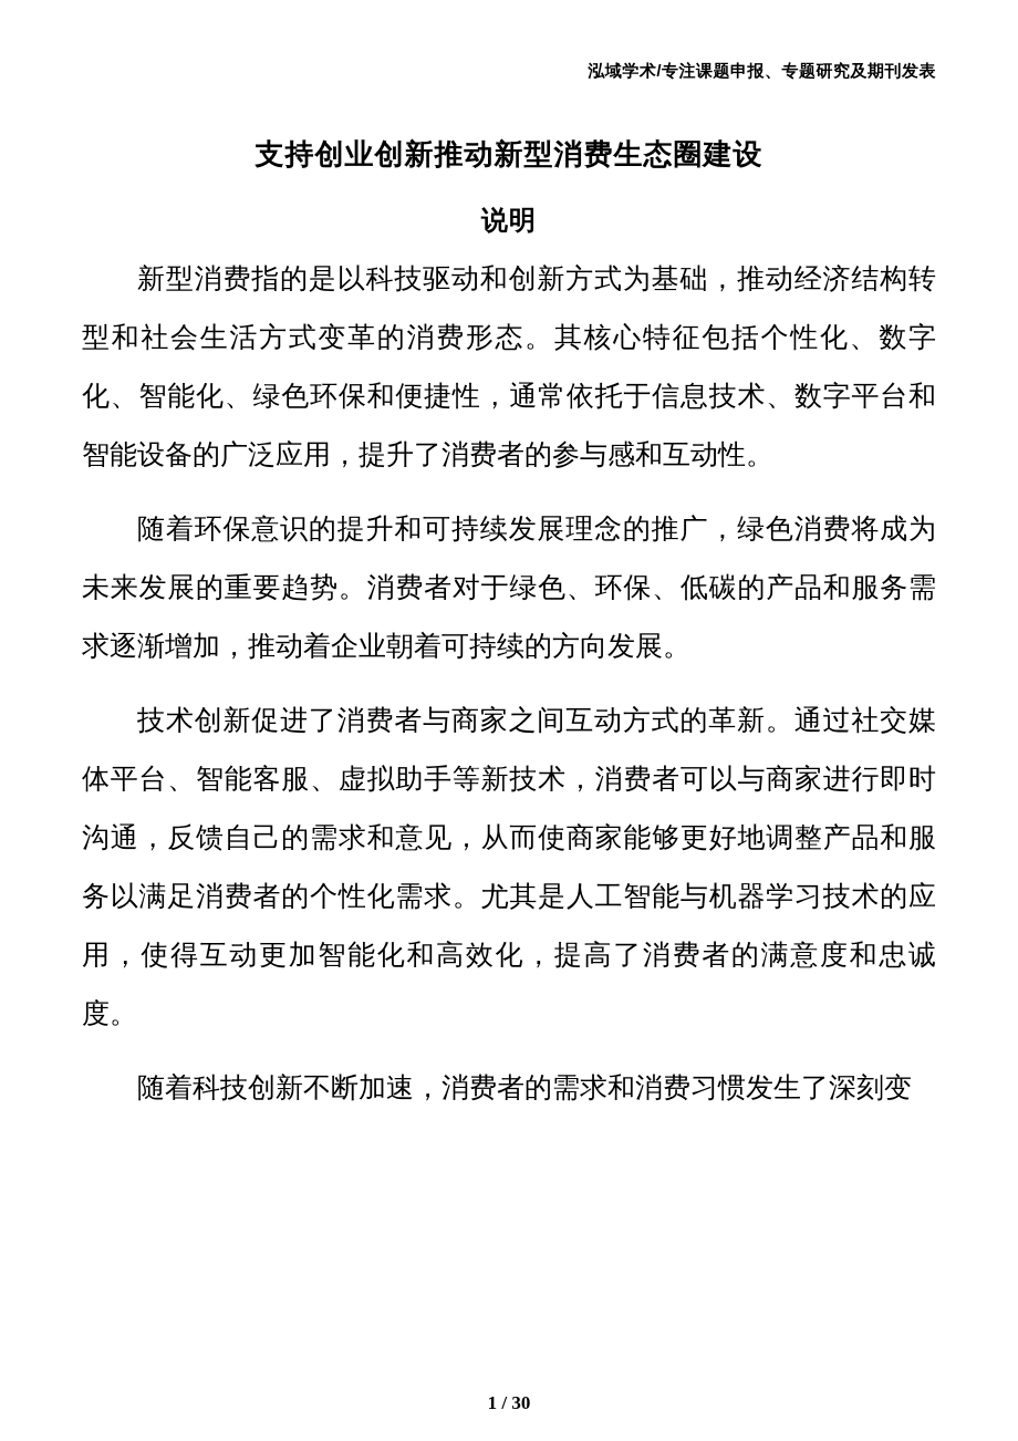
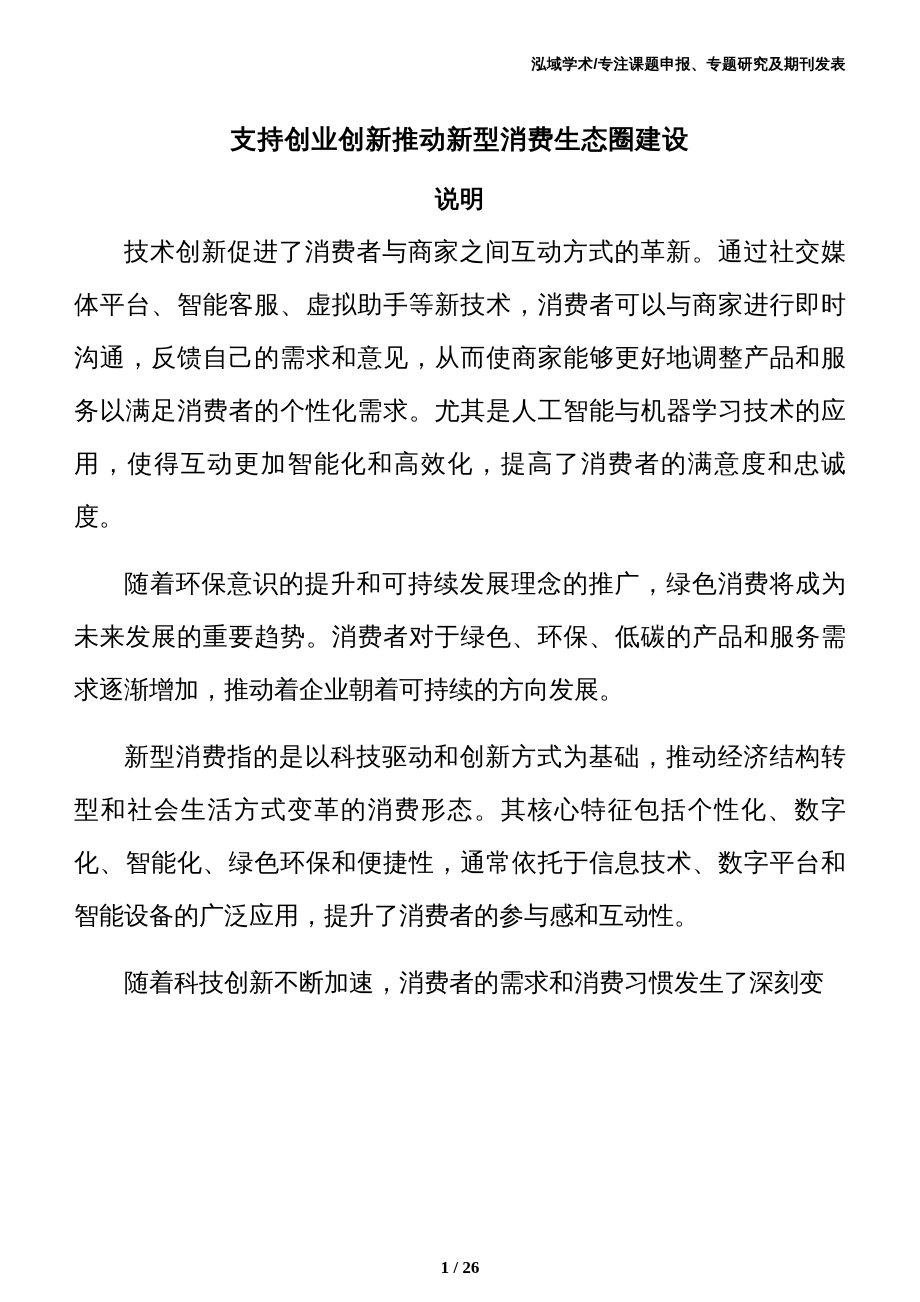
  泓域学术/专注课题申报、专题研究及期刊发表
  支持创业创新推动新型消费生态圈建设
  说明
- 新型消费指的是以科技驱动和创新方式为基础，推动经济结构转型和社会生活方式变革的消费形态。其核心特征包括个性化、数字化、智能化、绿色环保和便捷性，通常依托于信息技术、数字平台和智能设备的广泛应用，提升了消费者的参与感和互动性。
+ 技术创新促进了消费者与商家之间互动方式的革新。通过社交媒体平台、智能客服、虚拟助手等新技术，消费者可以与商家进行即时沟通，反馈自己的需求和意见，从而使商家能够更好地调整产品和服务以满足消费者的个性化需求。尤其是人工智能与机器学习技术的应用，使得互动更加智能化和高效化，提高了消费者的满意度和忠诚度。
  随着环保意识的提升和可持续发展理念的推广，绿色消费将成为未来发展的重要趋势。消费者对于绿色、环保、低碳的产品和服务需求逐渐增加，推动着企业朝着可持续的方向发展。
- 技术创新促进了消费者与商家之间互动方式的革新。通过社交媒体平台、智能客服、虚拟助手等新技术，消费者可以与商家进行即时沟通，反馈自己的需求和意见，从而使商家能够更好地调整产品和服务以满足消费者的个性化需求。尤其是人工智能与机器学习技术的应用，使得互动更加智能化和高效化，提高了消费者的满意度和忠诚度。
+ 新型消费指的是以科技驱动和创新方式为基础，推动经济结构转型和社会生活方式变革的消费形态。其核心特征包括个性化、数字化、智能化、绿色环保和便捷性，通常依托于信息技术、数字平台和智能设备的广泛应用，提升了消费者的参与感和互动性。
  随着科技创新不断加速，消费者的需求和消费习惯发生了深刻变
- 1 / 30
+ 1 / 26
